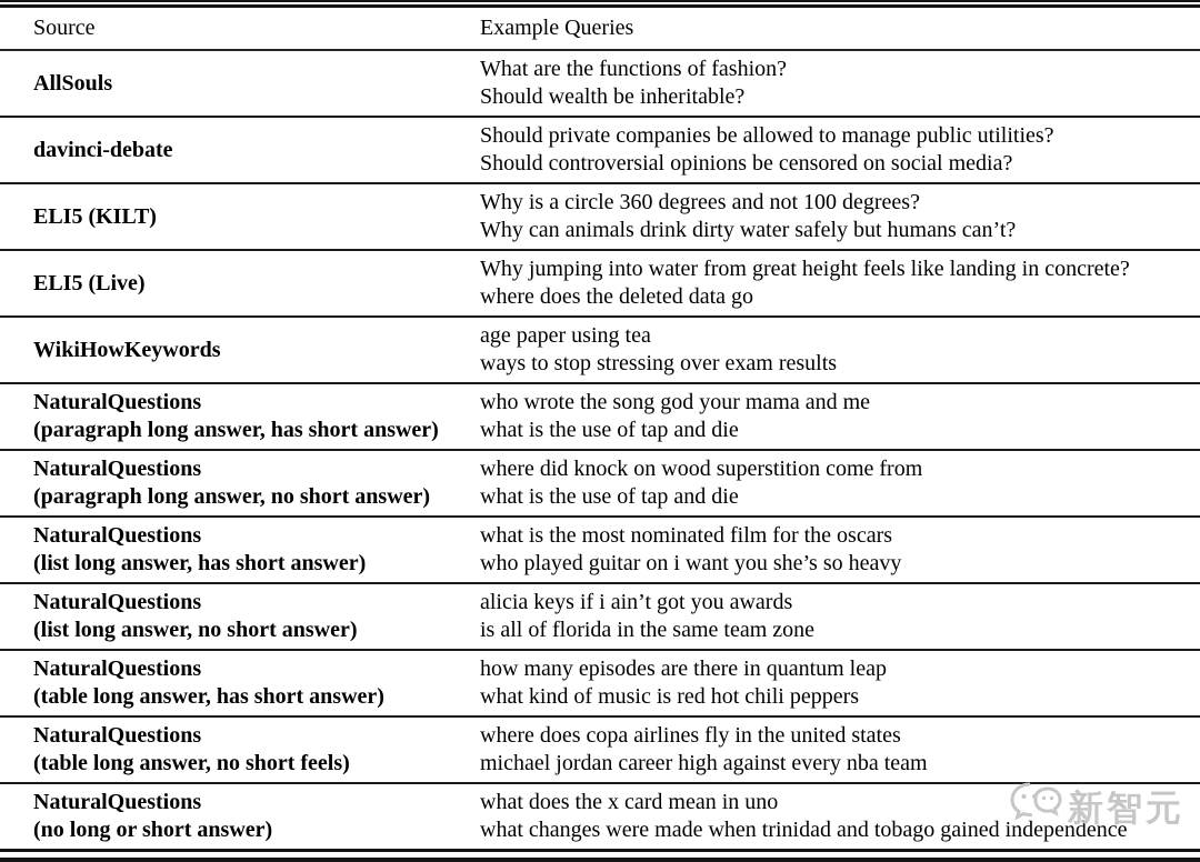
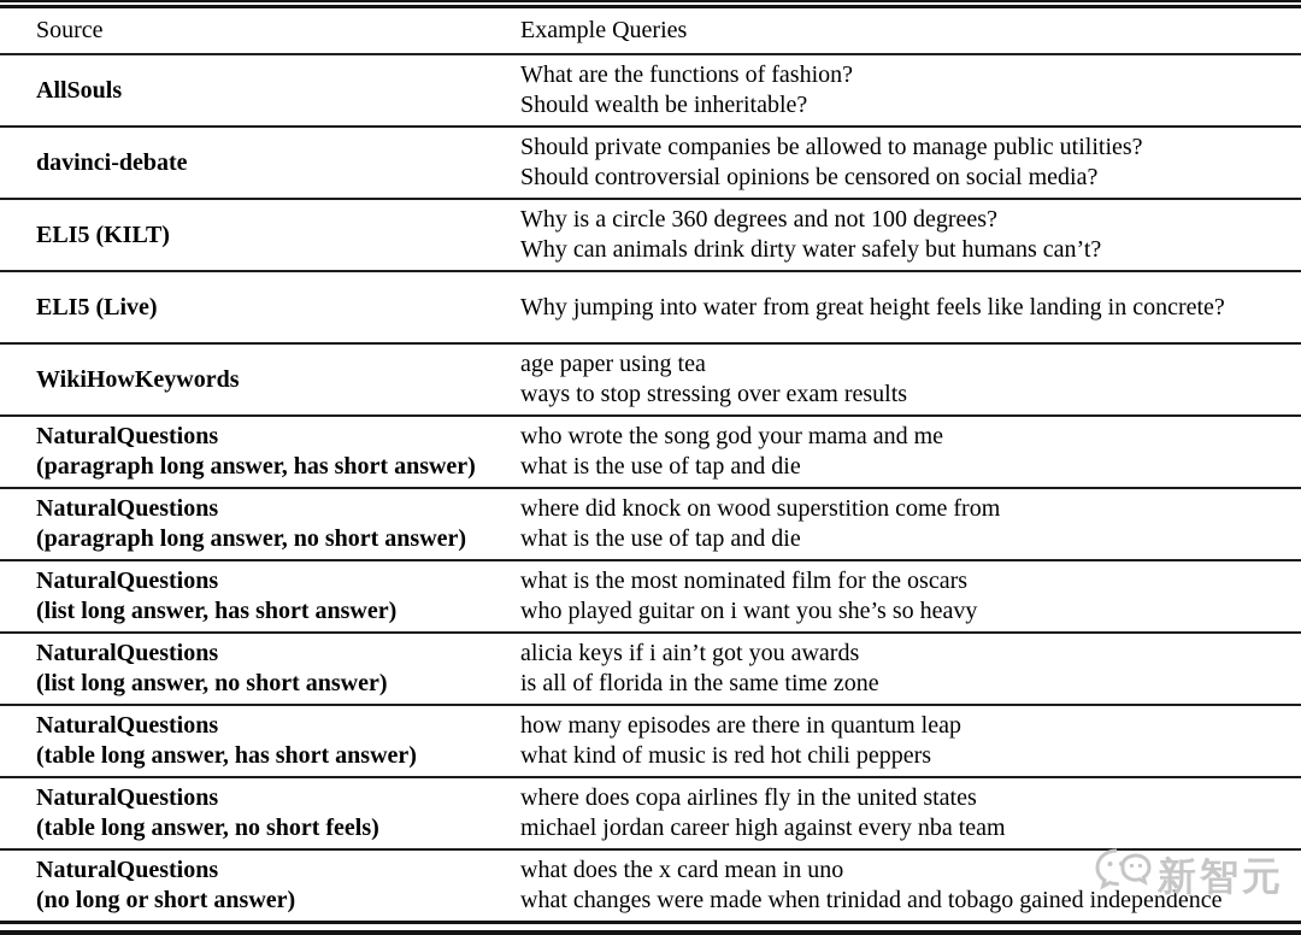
  Source
  Example Queries
  AllSouls
  What are the functions of fashion?
  Should wealth be inheritable?
  davinci-debate
  Should private companies be allowed to manage public utilities?
  Should controversial opinions be censored on social media?
  ELI5 (KILT)
  Why is a circle 360 degrees and not 100 degrees?
  Why can animals drink dirty water safely but humans can’t?
  ELI5 (Live)
  Why jumping into water from great height feels like landing in concrete?
- where does the deleted data go
  WikiHowKeywords
  age paper using tea
  ways to stop stressing over exam results
  NaturalQuestions
  (paragraph long answer, has short answer)
  who wrote the song god your mama and me
  what is the use of tap and die
  NaturalQuestions
  (paragraph long answer, no short answer)
  where did knock on wood superstition come from
  what is the use of tap and die
  NaturalQuestions
  (list long answer, has short answer)
  what is the most nominated film for the oscars
  who played guitar on i want you she’s so heavy
  NaturalQuestions
  (list long answer, no short answer)
  alicia keys if i ain’t got you awards
- is all of florida in the same team zone
+ is all of florida in the same time zone
  NaturalQuestions
  (table long answer, has short answer)
  how many episodes are there in quantum leap
  what kind of music is red hot chili peppers
  NaturalQuestions
  (table long answer, no short feels)
  where does copa airlines fly in the united states
  michael jordan career high against every nba team
  NaturalQuestions
  (no long or short answer)
  what does the x card mean in uno
  what changes were made when trinidad and tobago gained independence
  新智元
